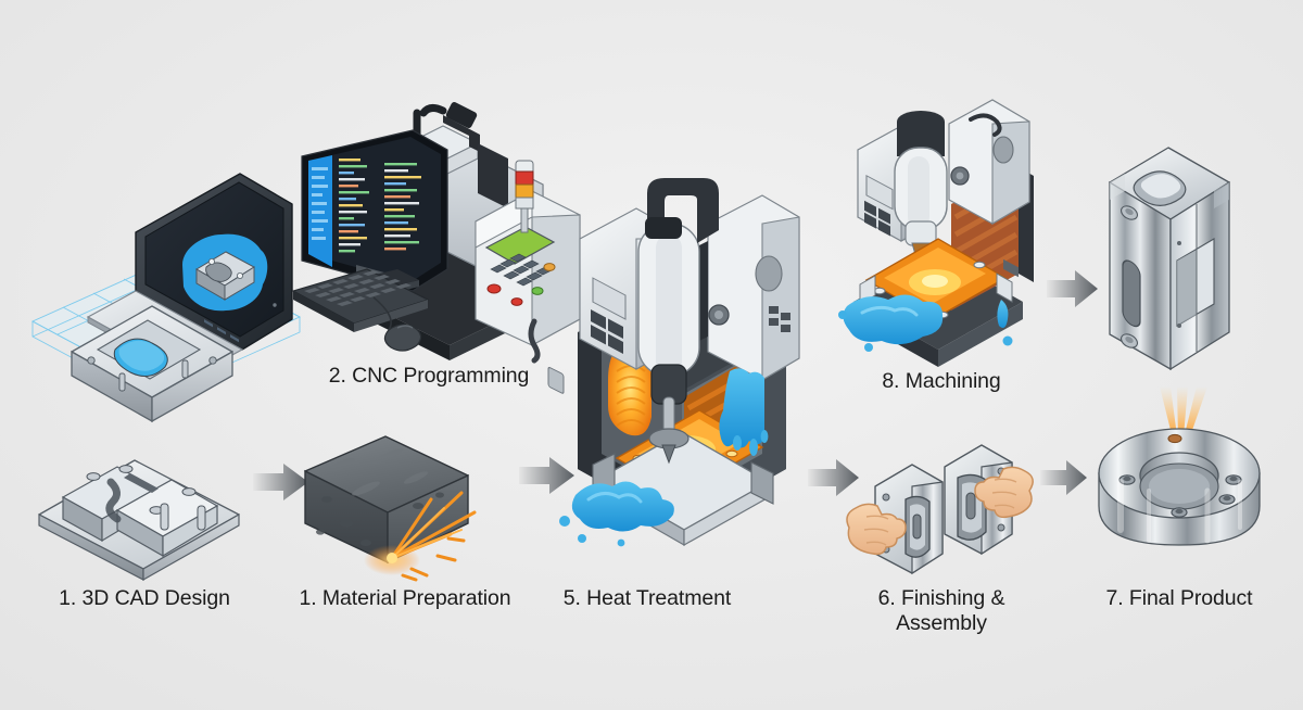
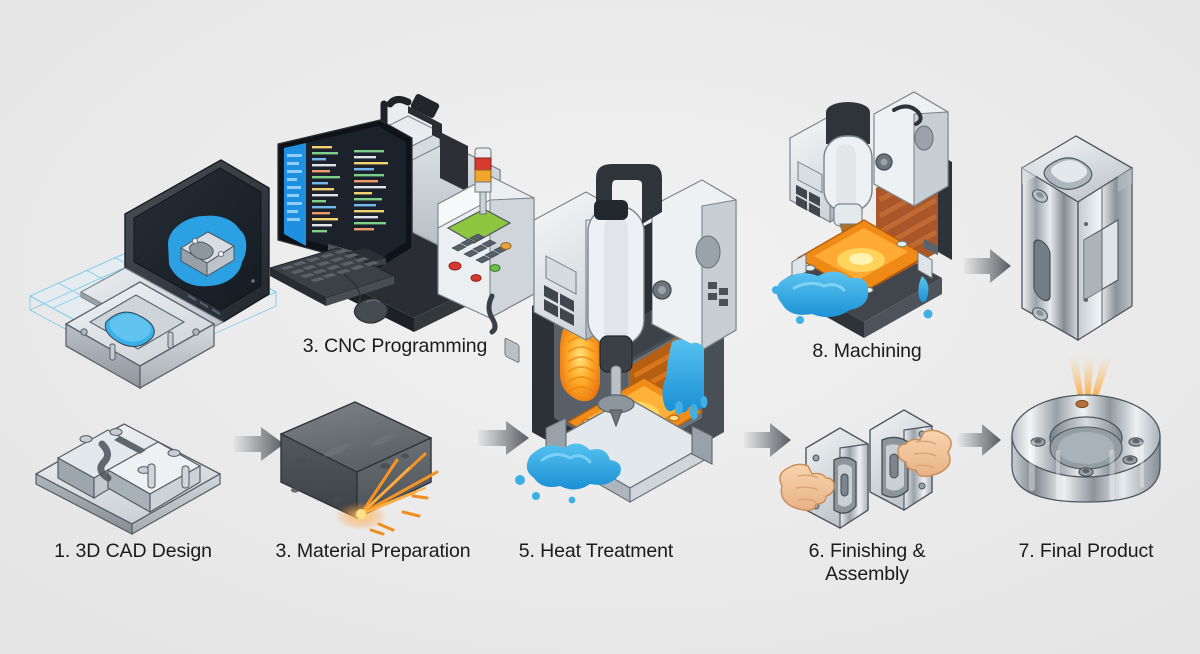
  1. 3D CAD Design
- 2. CNC Programming
+ 3. CNC Programming
- 1. Material Preparation
+ 3. Material Preparation
  8. Machining
  5. Heat Treatment
  6. Finishing &
  Assembly
  7. Final Product
